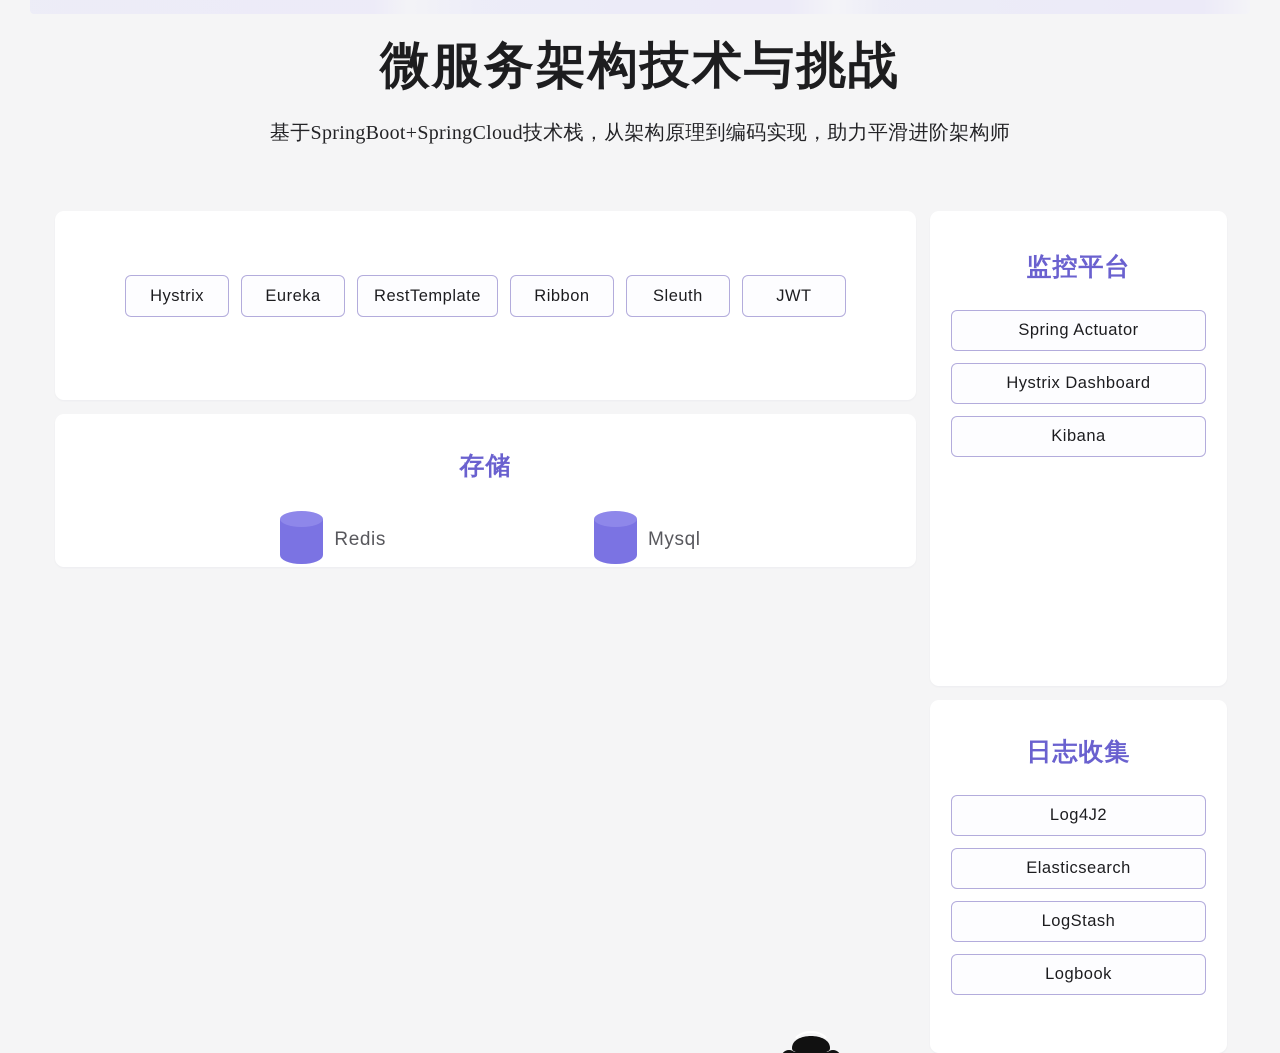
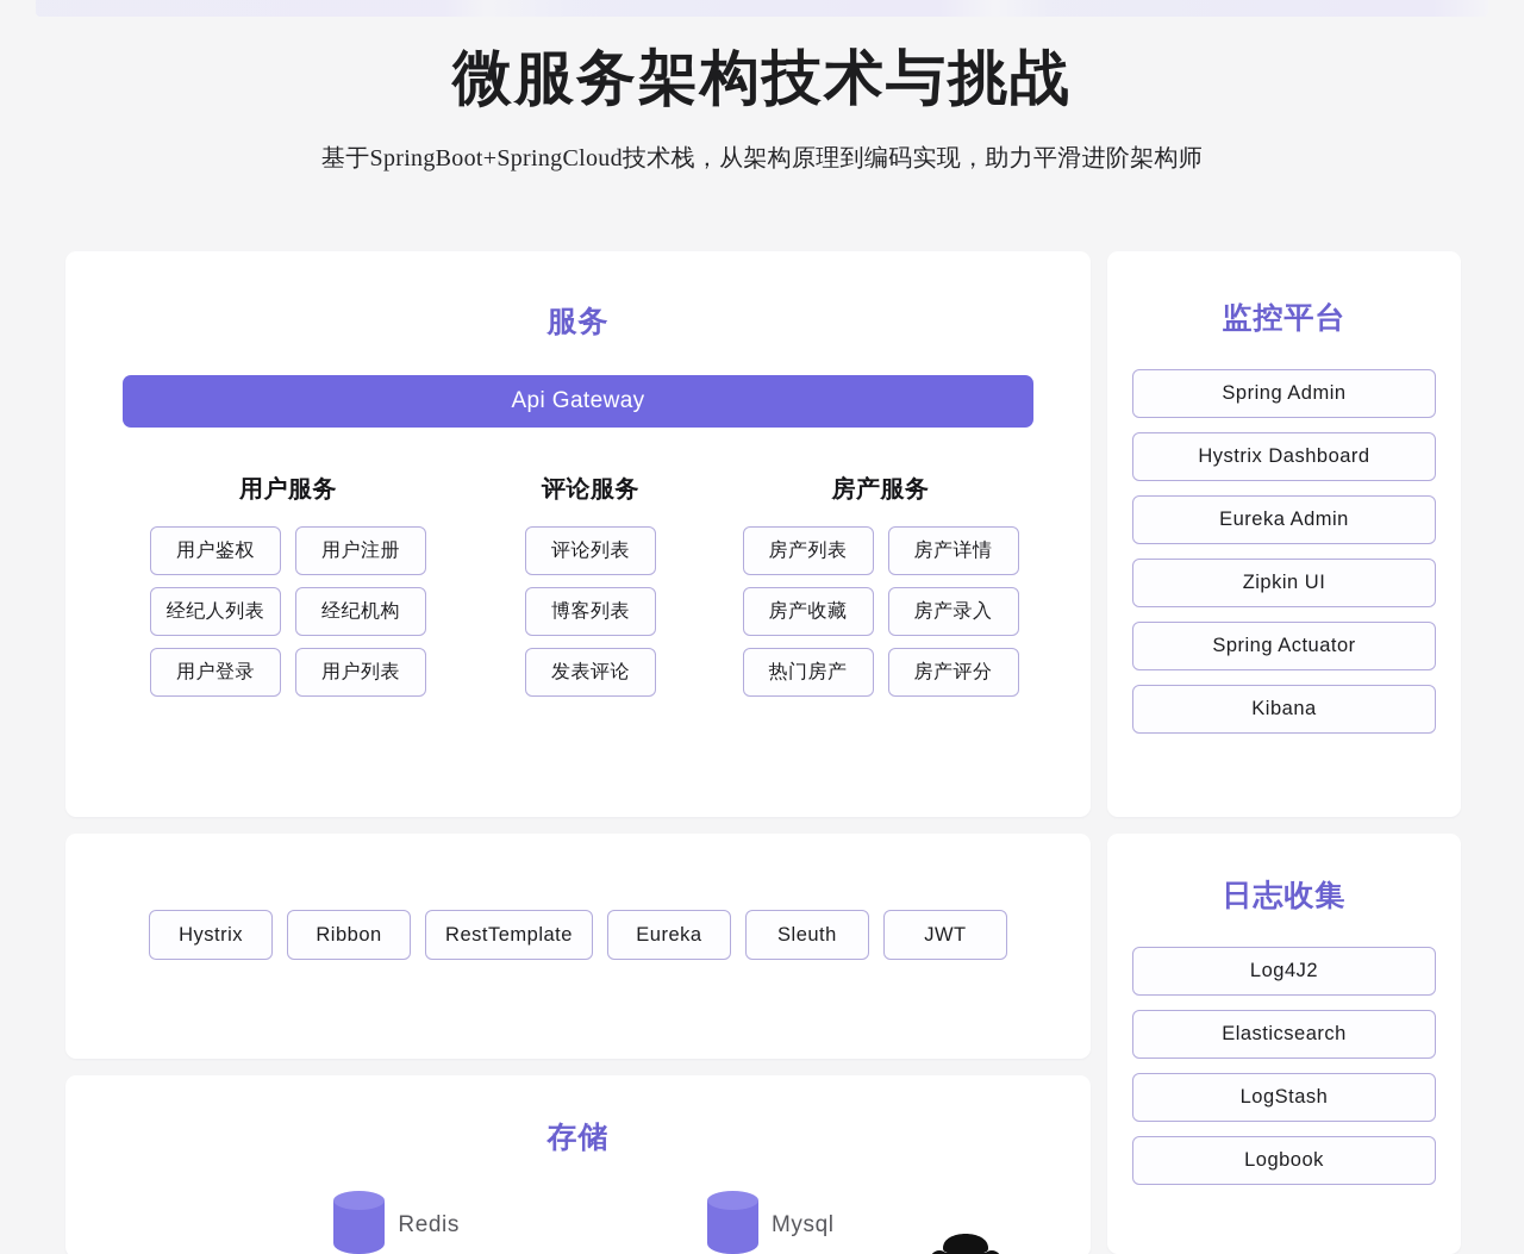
  微服务架构技术与挑战
  基于SpringBoot+SpringCloud技术栈，从架构原理到编码实现，助力平滑进阶架构师
+ 服务
+ Api Gateway
+ 用户服务
+ 用户鉴权
+ 用户注册
+ 经纪人列表
+ 经纪机构
+ 用户登录
+ 用户列表
+ 评论服务
+ 评论列表
+ 博客列表
+ 发表评论
+ 房产服务
+ 房产列表
+ 房产详情
+ 房产收藏
+ 房产录入
+ 热门房产
+ 房产评分
  Hystrix
- Eureka
+ Ribbon
  RestTemplate
- Ribbon
+ Eureka
  Sleuth
  JWT
  存储
  Redis
  Mysql
  监控平台
+ Spring Admin
- Spring Actuator
+ Hystrix Dashboard
+ Eureka Admin
+ Zipkin UI
- Hystrix Dashboard
+ Spring Actuator
  Kibana
  日志收集
  Log4J2
  Elasticsearch
  LogStash
  Logbook
